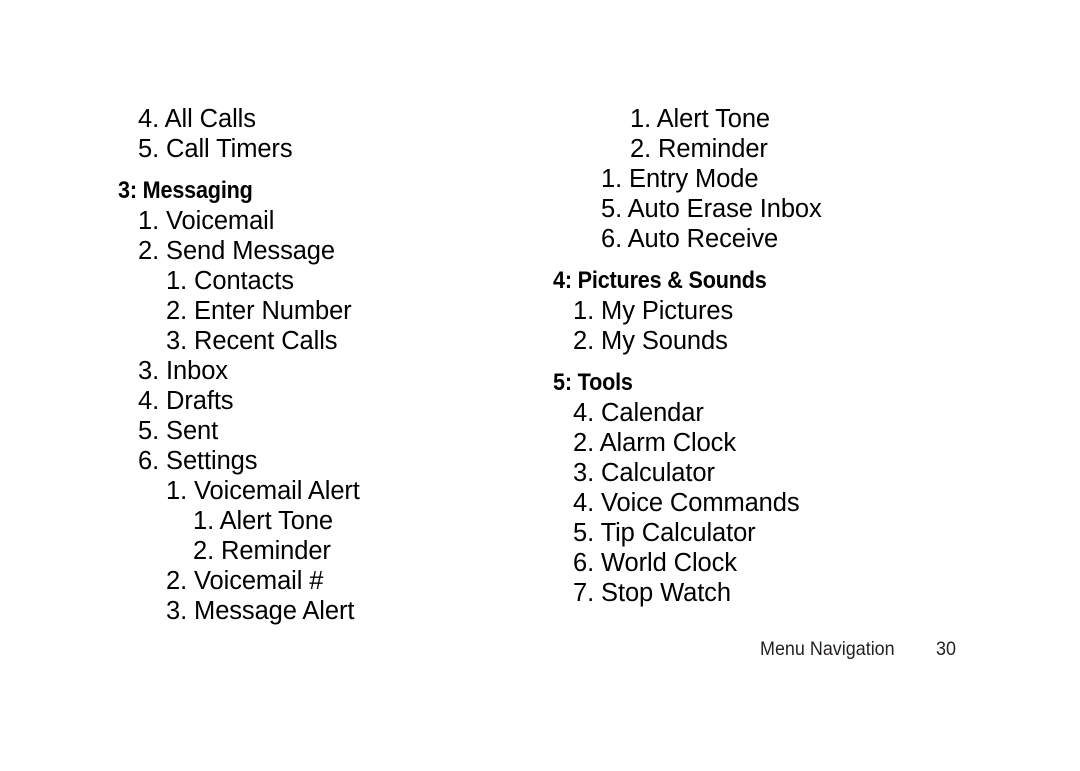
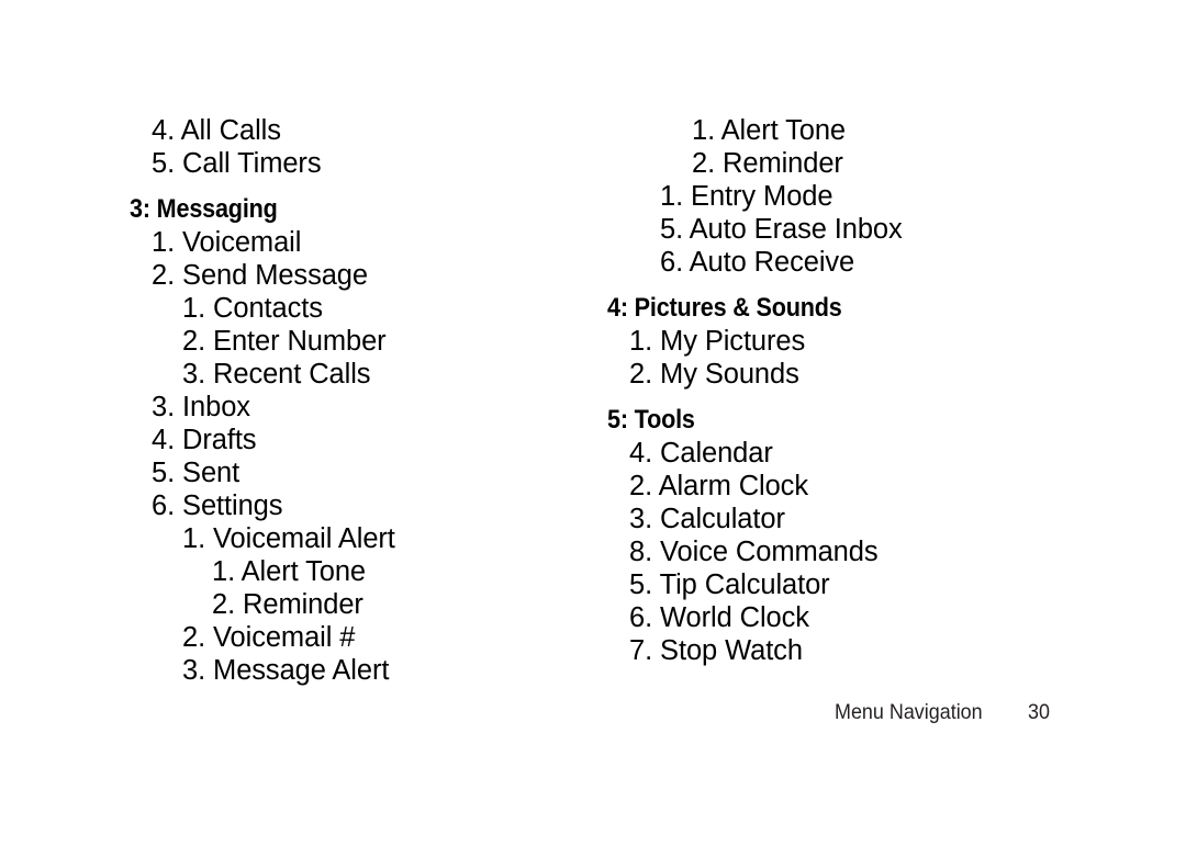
  4. All Calls
  5. Call Timers
  3: Messaging
  1. Voicemail
  2. Send Message
  1. Contacts
  2. Enter Number
  3. Recent Calls
  3. Inbox
  4. Drafts
  5. Sent
  6. Settings
  1. Voicemail Alert
  1. Alert Tone
  2. Reminder
  2. Voicemail #
  3. Message Alert
  1. Alert Tone
  2. Reminder
  1. Entry Mode
  5. Auto Erase Inbox
  6. Auto Receive
  4: Pictures & Sounds
  1. My Pictures
  2. My Sounds
  5: Tools
  4. Calendar
  2. Alarm Clock
  3. Calculator
- 4. Voice Commands
+ 8. Voice Commands
  5. Tip Calculator
  6. World Clock
  7. Stop Watch
  Menu Navigation
  30
